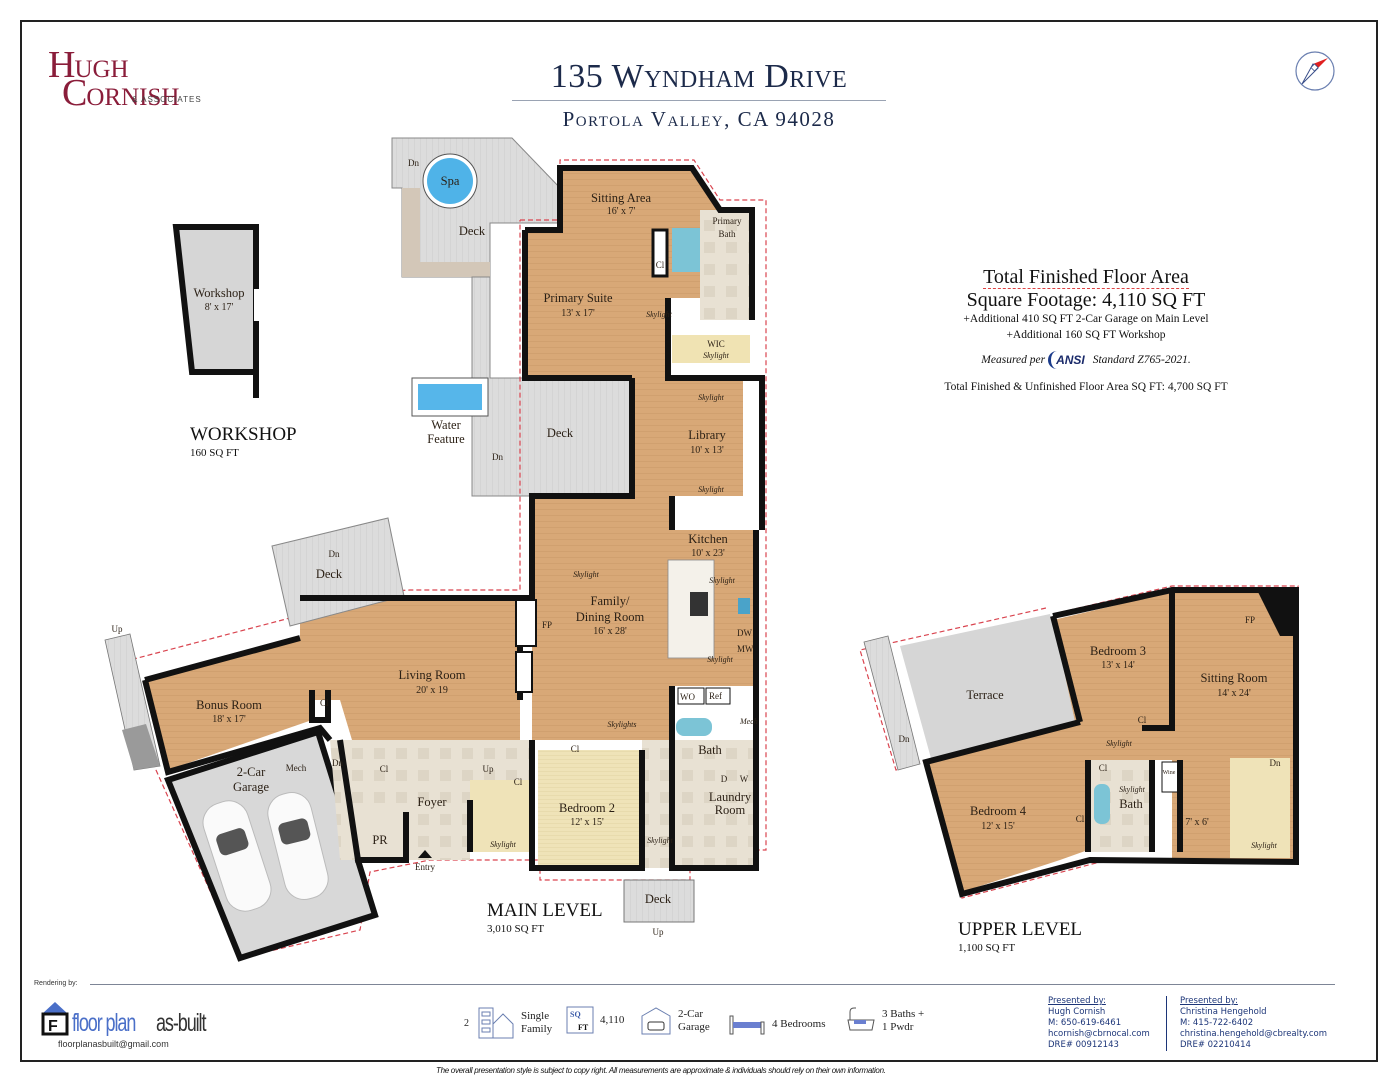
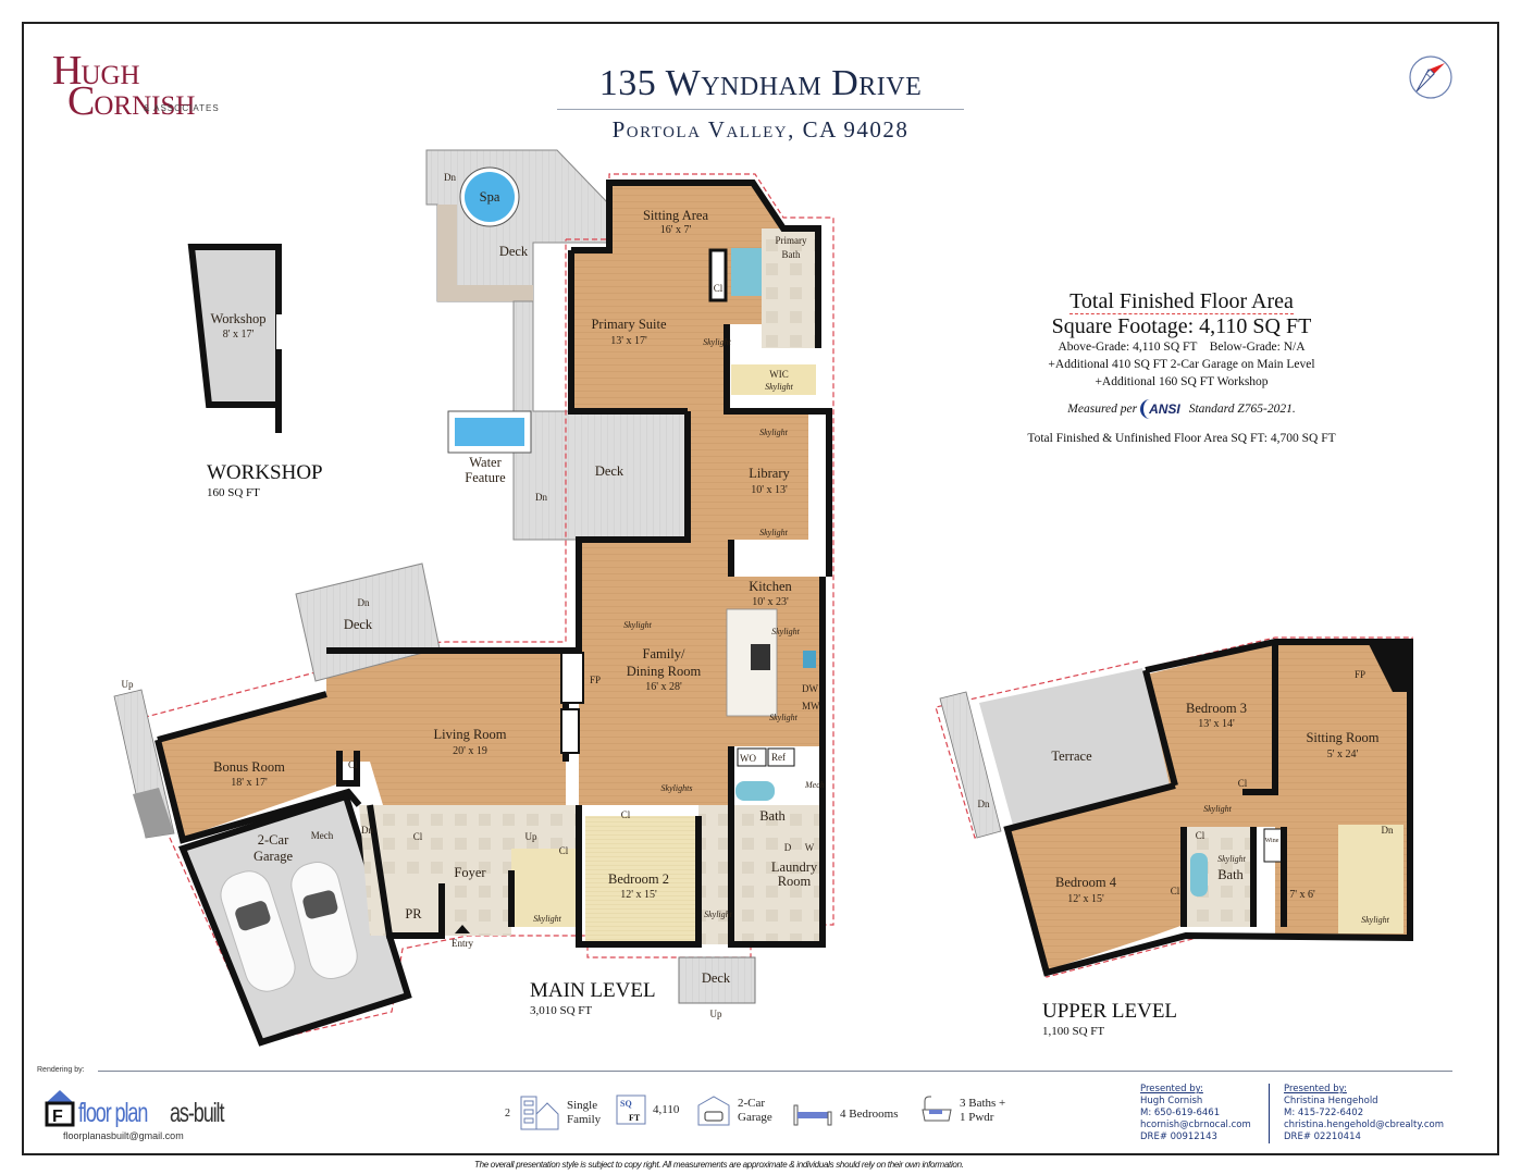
  HUGH
  CORNISH
  & ASSOCIATES
  135 Wyndham Drive
  Portola Valley, CA 94028
  Total Finished Floor Area
  Square Footage: 4,110 SQ FT
+ Above-Grade: 4,110 SQ FT Below-Grade: N/A
  +Additional 410 SQ FT 2-Car Garage on Main Level
  +Additional 160 SQ FT Workshop
  Measured per
  ANSI
  Standard Z765-2021.
  Total Finished & Unfinished Floor Area SQ FT: 4,700 SQ FT
  Workshop
  8' x 17'
  Spa
  Deck
  Dn
  Deck
  Dn
  Water
  Feature
  Sitting Area
  16' x 7'
  Primary
  Bath
  Cl
  Primary Suite
  13' x 17'
  Skylight
  WIC
  Skylight
  Skylight
  Library
  10' x 13'
  Skylight
  Kitchen
  10' x 23'
  Skylight
  Skylight
  Family/
  Dining Room
  16' x 28'
  FP
  DW
  MW
  Skylight
  WO
  Ref
  Mech
  Skylights
  Deck
  Dn
  Up
  Living Room
  20' x 19
  Bonus Room
  18' x 17'
  Cl
  2-Car
  Garage
  Mech
  Dn
  Cl
  Foyer
  Up
  Cl
  PR
  Entry
  Skylight
  Cl
  Bedroom 2
  12' x 15'
  Bath
  D
  W
  Laundry
  Room
  Skylight
  Deck
  Up
  Terrace
  Dn
  Bedroom 3
  13' x 14'
  Cl
  FP
  Sitting Room
- 14' x 24'
+ 5' x 24'
  Skylight
  Cl
  Skylight
  Bath
  Dn
  Bedroom 4
  12' x 15'
  Cl
  7' x 6'
  Skylight
  WORKSHOP
  160 SQ FT
  MAIN LEVEL
  3,010 SQ FT
  UPPER LEVEL
  1,100 SQ FT
  F
  floor plan
  as-built
  floorplanasbuilt@gmail.com
  2
  Single
  Family
  SQ
  FT
  4,110
  2-Car
  Garage
  4 Bedrooms
  3 Baths +
  1 Pwdr
  Presented by:
  Hugh Cornish
  M: 650-619-6461
  hcornish@cbrnocal.com
  DRE# 00912143
  Presented by:
  Christina Hengehold
  M: 415-722-6402
  christina.hengehold@cbrealty.com
  DRE# 02210414
  The overall presentation style is subject to copy right. All measurements are approximate & individuals should rely on their own information.
